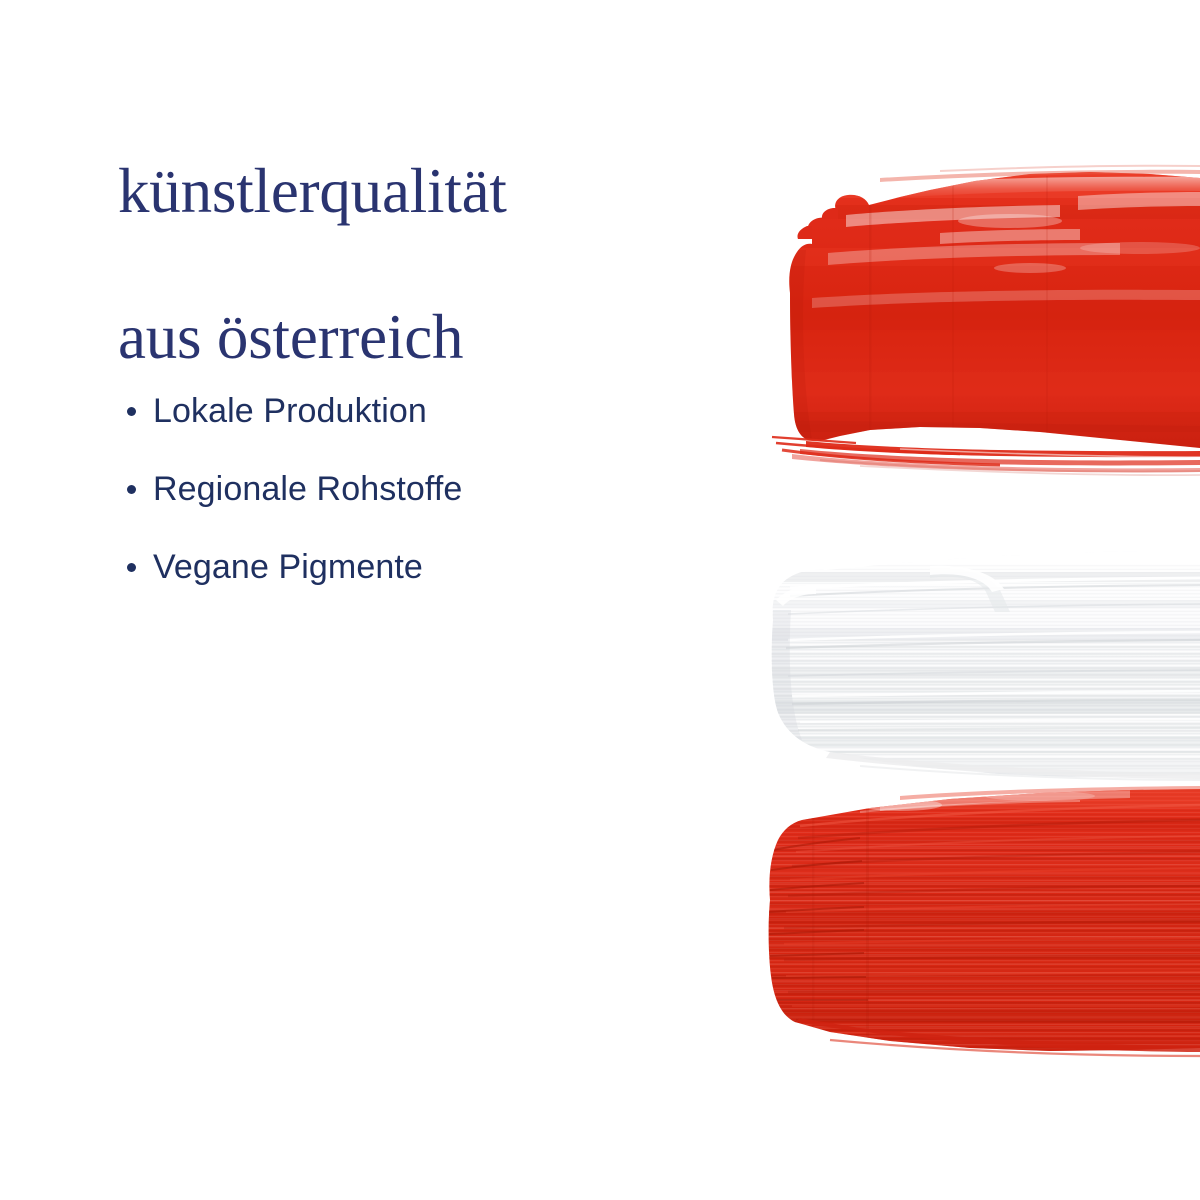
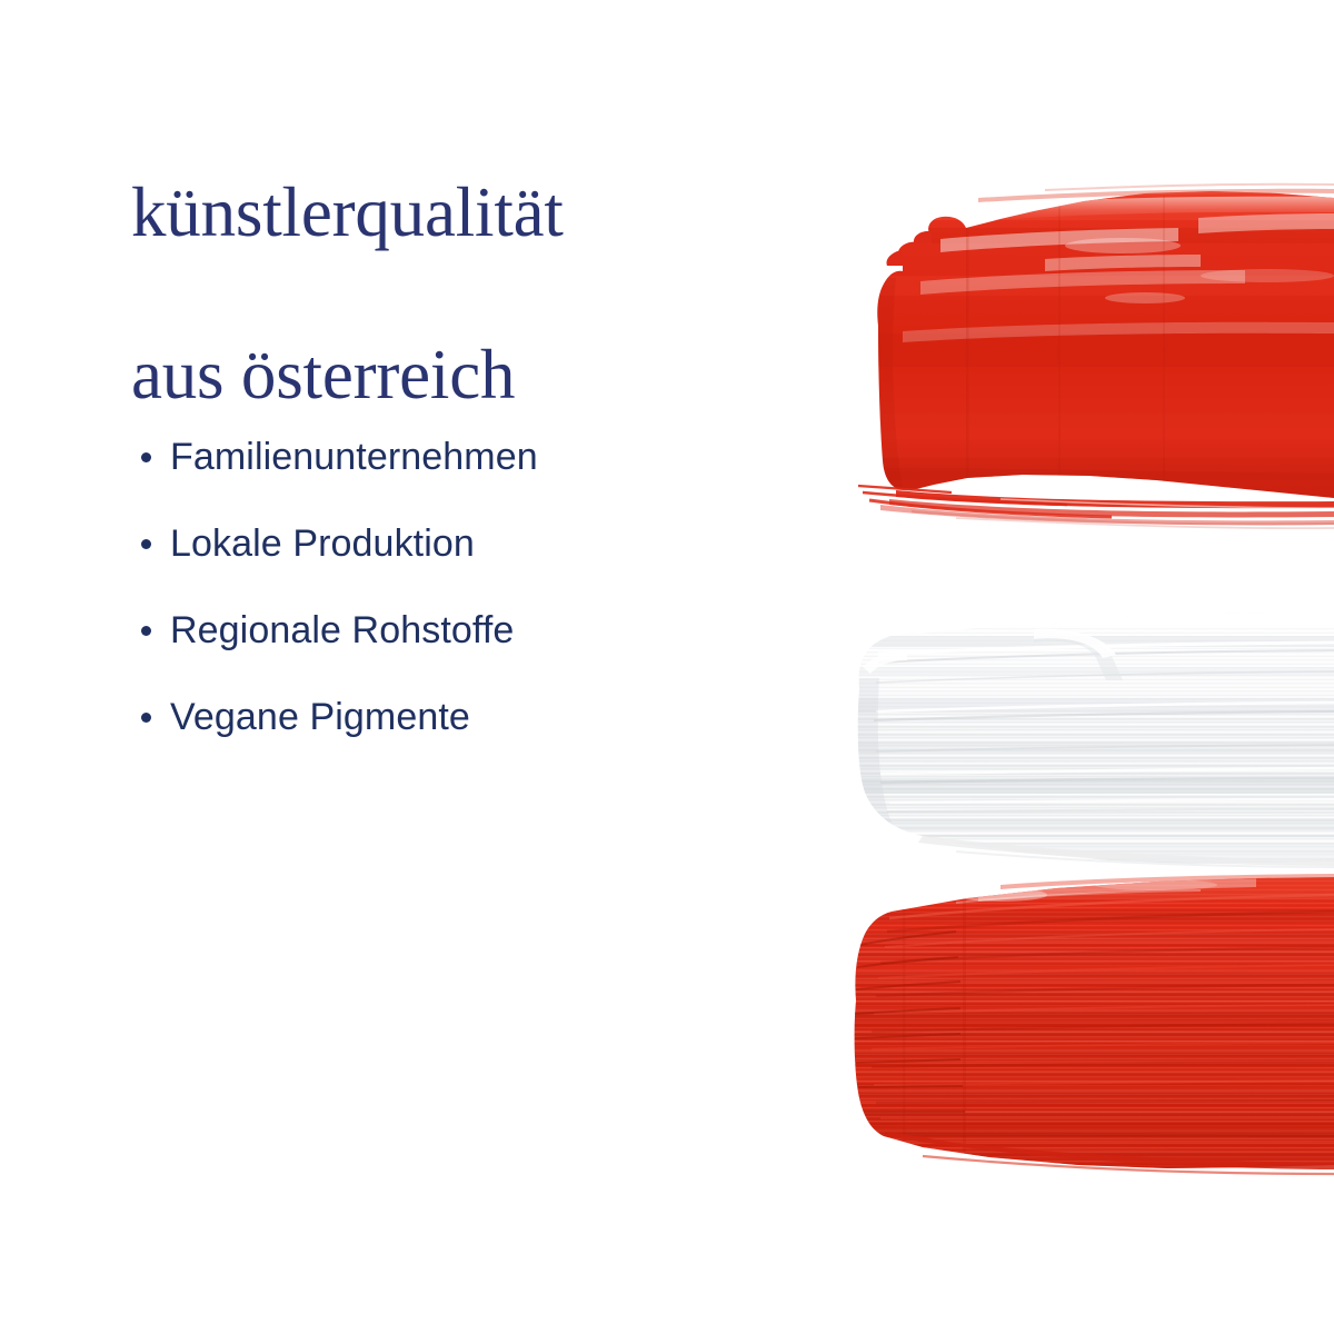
  künstlerqualität
  aus österreich
+ Familienunternehmen
  Lokale Produktion
  Regionale Rohstoffe
  Vegane Pigmente
